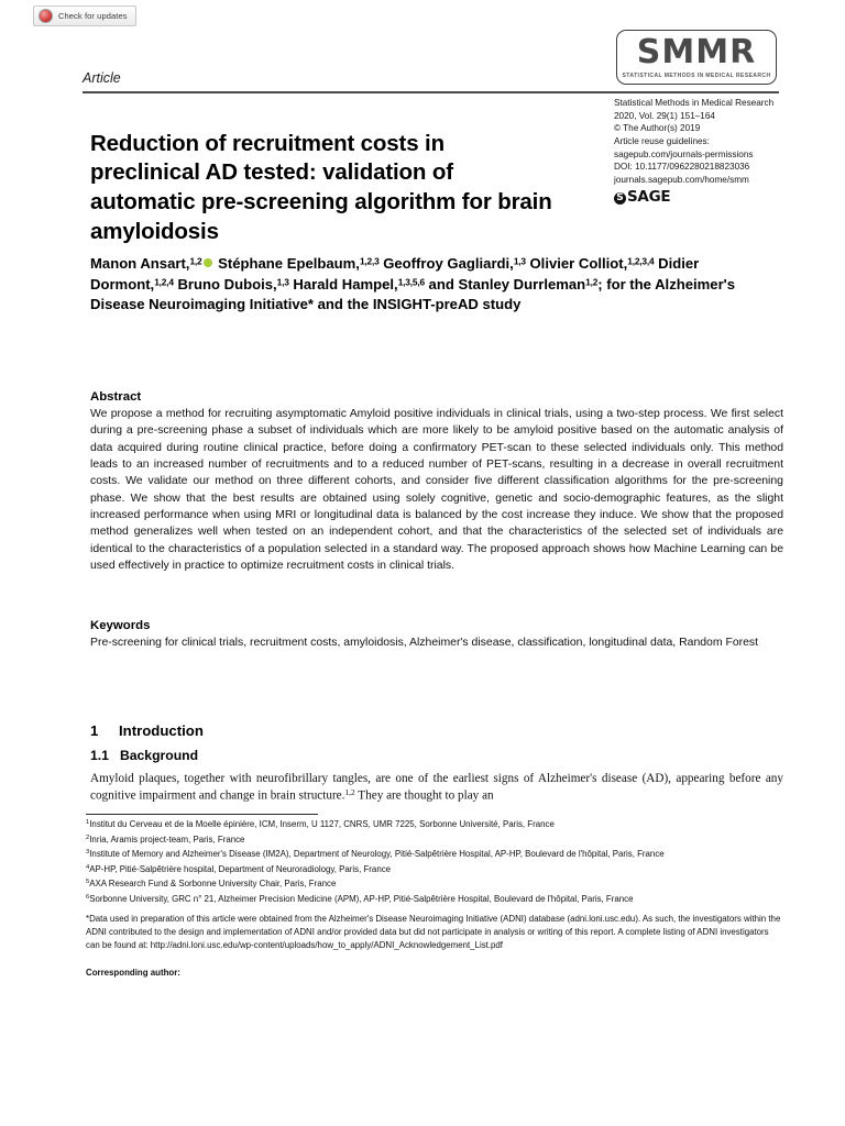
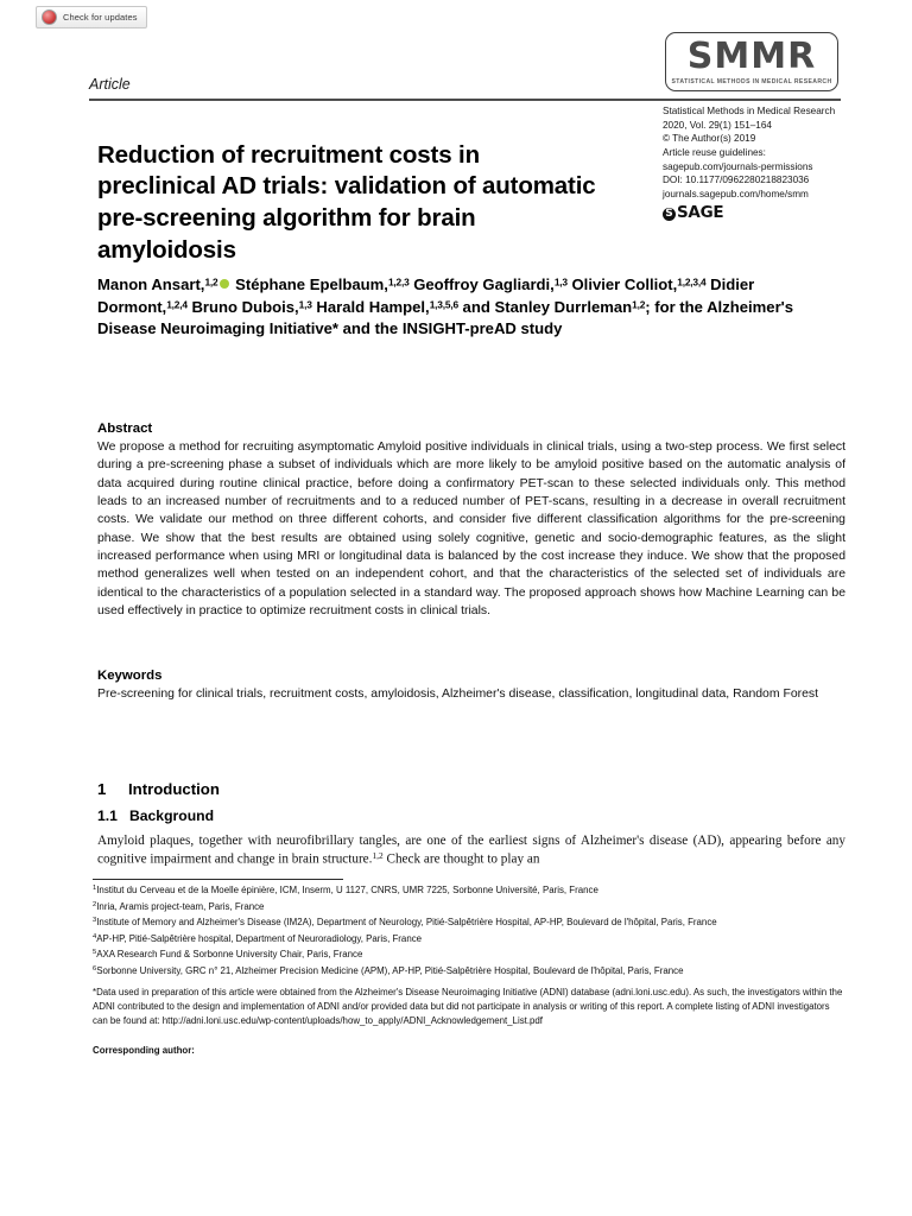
  Check for updates
  SMMR
  Article
  Statistical Methods in Medical Research
  2020, Vol. 29(1) 151–164
  © The Author(s) 2019
  Article reuse guidelines:
  sagepub.com/journals-permissions
  DOI: 10.1177/0962280218823036
  journals.sagepub.com/home/smm
  S
  SAGE
- Reduction of recruitment costs in preclinical AD tested: validation of automatic pre-screening algorithm for brain amyloidosis
+ Reduction of recruitment costs in preclinical AD trials: validation of automatic pre-screening algorithm for brain amyloidosis
  Manon Ansart,1,2 Stéphane Epelbaum,1,2,3 Geoffroy Gagliardi,1,3 Olivier Colliot,1,2,3,4 Didier Dormont,1,2,4 Bruno Dubois,1,3 Harald Hampel,1,3,5,6 and Stanley Durrleman1,2; for the Alzheimer's Disease Neuroimaging Initiative* and the INSIGHT-preAD study
  Abstract
  We propose a method for recruiting asymptomatic Amyloid positive individuals in clinical trials, using a two-step process. We first select during a pre-screening phase a subset of individuals which are more likely to be amyloid positive based on the automatic analysis of data acquired during routine clinical practice, before doing a confirmatory PET-scan to these selected individuals only. This method leads to an increased number of recruitments and to a reduced number of PET-scans, resulting in a decrease in overall recruitment costs. We validate our method on three different cohorts, and consider five different classification algorithms for the pre-screening phase. We show that the best results are obtained using solely cognitive, genetic and socio-demographic features, as the slight increased performance when using MRI or longitudinal data is balanced by the cost increase they induce. We show that the proposed method generalizes well when tested on an independent cohort, and that the characteristics of the selected set of individuals are identical to the characteristics of a population selected in a standard way. The proposed approach shows how Machine Learning can be used effectively in practice to optimize recruitment costs in clinical trials.
  Keywords
  Pre-screening for clinical trials, recruitment costs, amyloidosis, Alzheimer's disease, classification, longitudinal data, Random Forest
  1
  Introduction
  1.1
  Background
- Amyloid plaques, together with neurofibrillary tangles, are one of the earliest signs of Alzheimer's disease (AD), appearing before any cognitive impairment and change in brain structure.1,2 They are thought to play an
+ Amyloid plaques, together with neurofibrillary tangles, are one of the earliest signs of Alzheimer's disease (AD), appearing before any cognitive impairment and change in brain structure.1,2 Check are thought to play an
  Institut du Cerveau et de la Moelle épinière, ICM, Inserm, U 1127, CNRS, UMR 7225, Sorbonne Université, Paris, France
  Inria, Aramis project-team, Paris, France
  Institute of Memory and Alzheimer's Disease (IM2A), Department of Neurology, Pitié-Salpêtrière Hospital, AP-HP, Boulevard de l'hôpital, Paris, France
  AP-HP, Pitié-Salpêtrière hospital, Department of Neuroradiology, Paris, France
  AXA Research Fund & Sorbonne University Chair, Paris, France
  Sorbonne University, GRC n° 21, Alzheimer Precision Medicine (APM), AP-HP, Pitié-Salpêtrière Hospital, Boulevard de l'hôpital, Paris, France
  *Data used in preparation of this article were obtained from the Alzheimer's Disease Neuroimaging Initiative (ADNI) database (adni.loni.usc.edu). As such, the investigators within the ADNI contributed to the design and implementation of ADNI and/or provided data but did not participate in analysis or writing of this report. A complete listing of ADNI investigators can be found at: http://adni.loni.usc.edu/wp-content/uploads/how_to_apply/ADNI_Acknowledgement_List.pdf
  Corresponding author:
